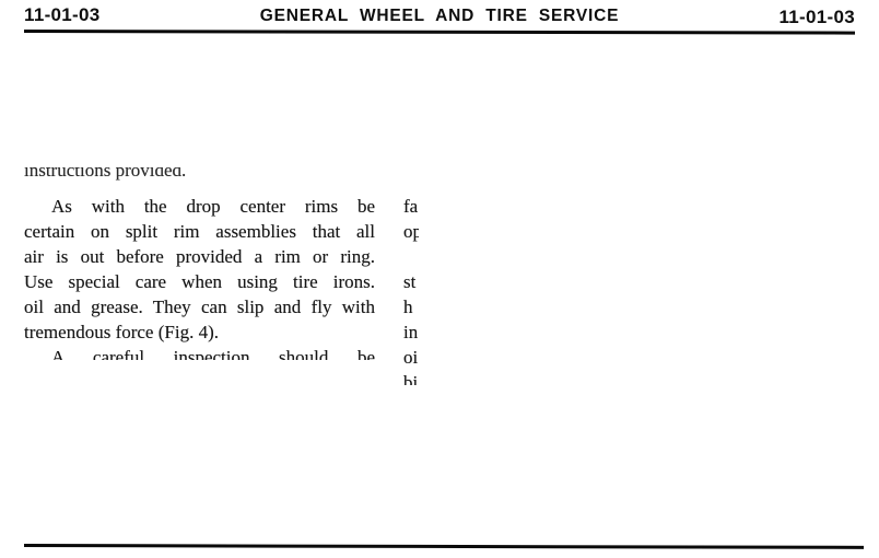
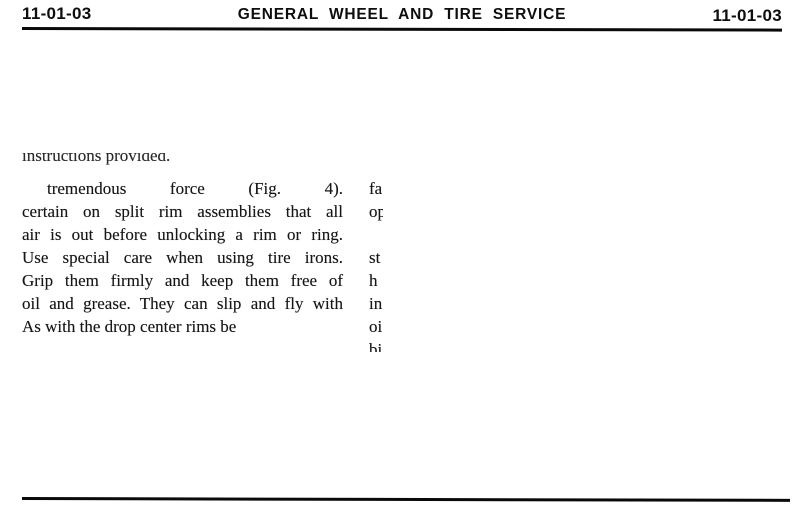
  11-01-03
  GENERAL WHEEL AND TIRE SERVICE
  11-01-03
  instructions provided.
- As with the drop center rims be
+ tremendous force (Fig. 4).
  certain on split rim assemblies that all
- air is out before provided a rim or ring.
+ air is out before unlocking a rim or ring.
  Use special care when using tire irons.
+ Grip them firmly and keep them free of
  oil and grease. They can slip and fly with
- tremendous force (Fig. 4).
+ As with the drop center rims be
- A careful inspection should be
  fa
  op
  st
  h
  in
  oi
  bi
